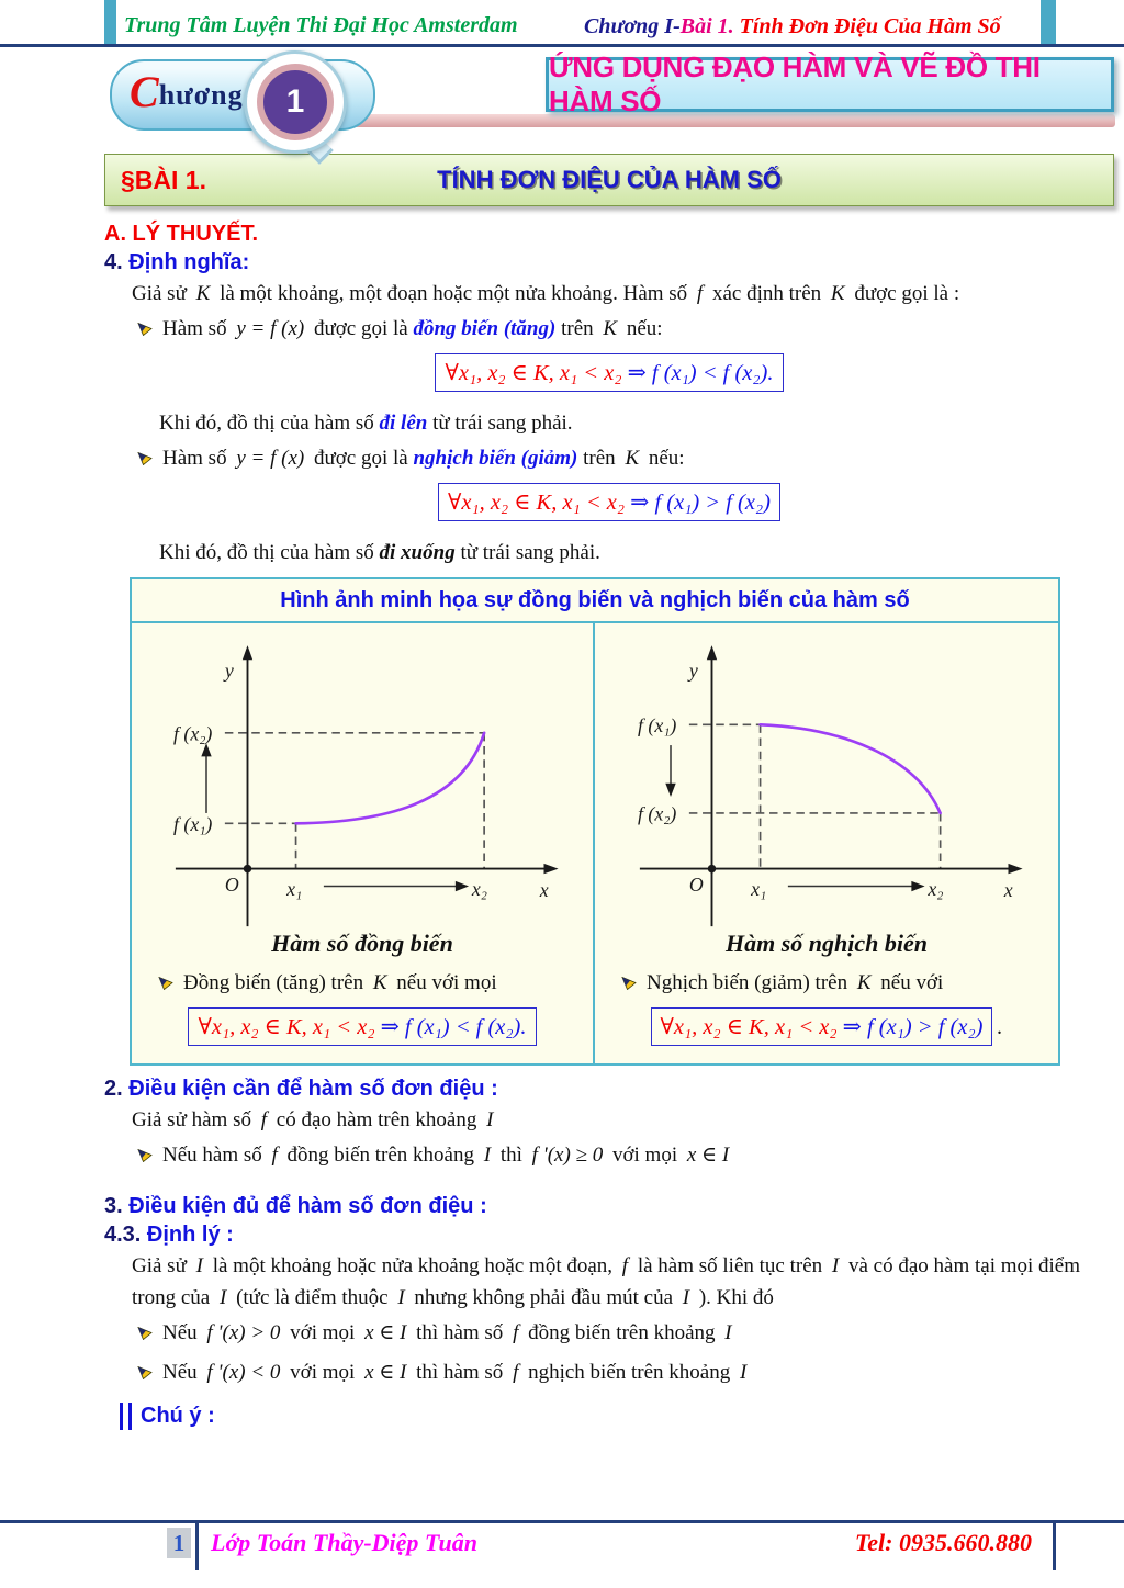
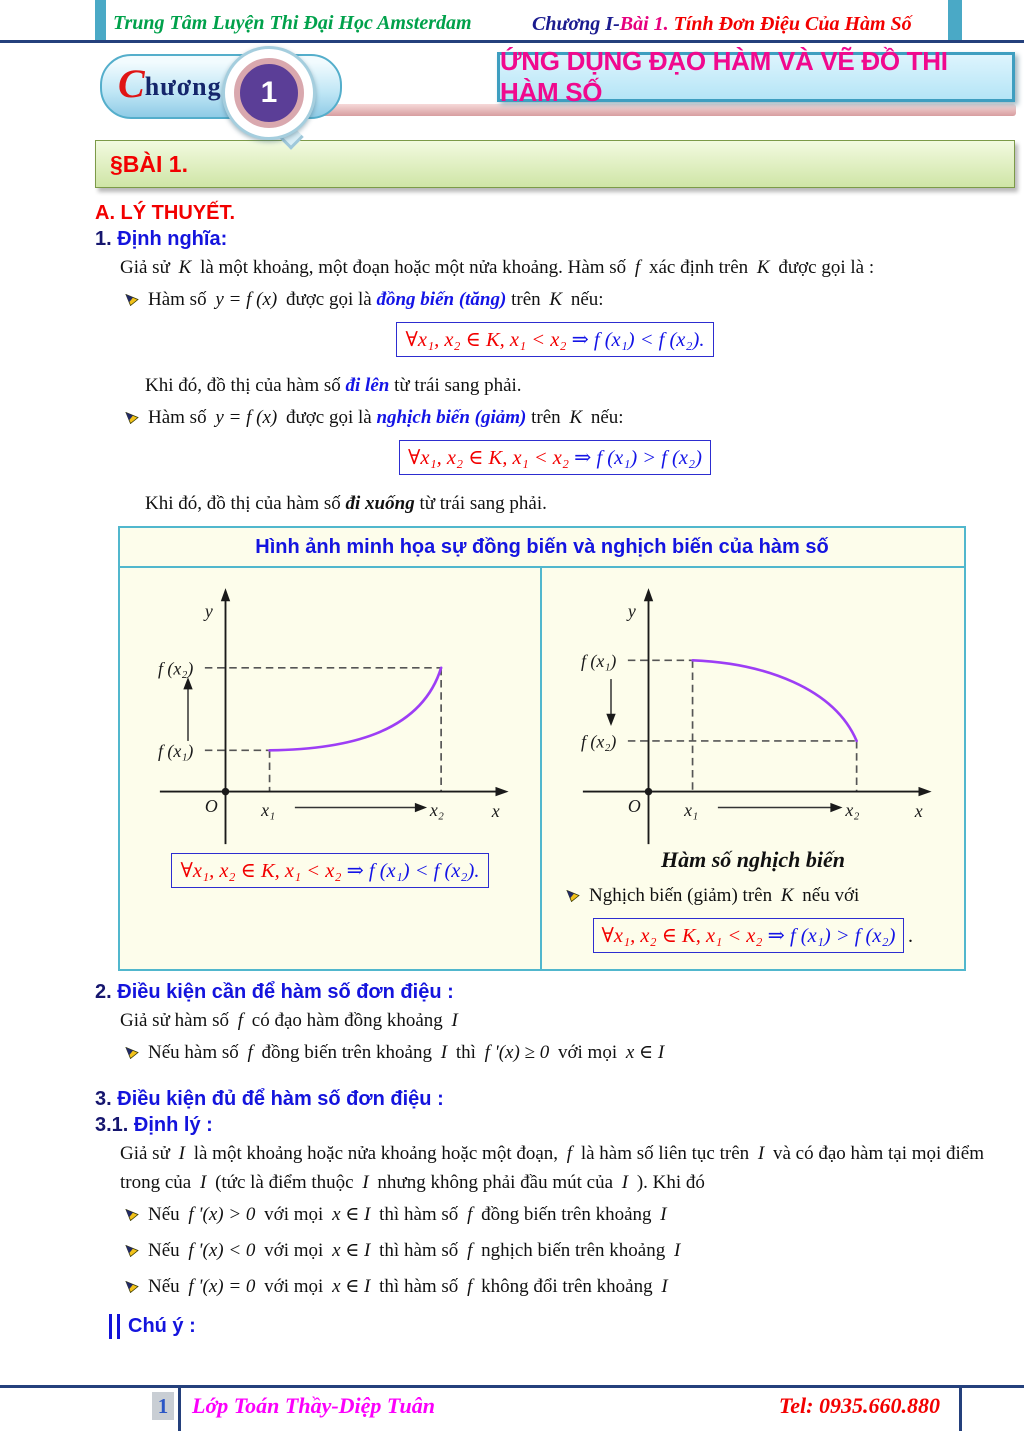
  Trung Tâm Luyện Thi Đại Học Amsterdam
  Chương I-Bài 1. Tính Đơn Điệu Của Hàm Số
  C
  hương
  1
  ỨNG DỤNG ĐẠO HÀM VÀ VẼ ĐỒ THI HÀM SỐ
- TÍNH ĐƠN ĐIỆU CỦA HÀM SỐ
  §BÀI 1.
  A. LÝ THUYẾT.
- 4. Định nghĩa:
+ 1. Định nghĩa:
  Giả sử K là một khoảng, một đoạn hoặc một nửa khoảng. Hàm số f xác định trên K được gọi là :
  Hàm số y = f (x) được gọi là đồng biến (tăng) trên K nếu:
  ∀x₁, x₂ ∈ K, x₁ < x₂ ⇒ f (x₁) < f (x₂).
  Khi đó, đồ thị của hàm số đi lên từ trái sang phải.
  Hàm số y = f (x) được gọi là nghịch biến (giảm) trên K nếu:
  ∀x₁, x₂ ∈ K, x₁ < x₂ ⇒ f (x₁) > f (x₂)
  Khi đó, đồ thị của hàm số đi xuống từ trái sang phải.
  Hình ảnh minh họa sự đồng biến và nghịch biến của hàm số
  y
  x
  O
  f (x₂)
  f (x₁)
  x₁
  x₂
- Hàm số đồng biến
- Đồng biến (tăng) trên K nếu với mọi
  ∀x₁, x₂ ∈ K, x₁ < x₂ ⇒ f (x₁) < f (x₂).
  y
  x
  O
  f (x₁)
  f (x₂)
  x₁
  x₂
  Hàm số nghịch biến
  Nghịch biến (giảm) trên K nếu với
  ∀x₁, x₂ ∈ K, x₁ < x₂ ⇒ f (x₁) > f (x₂) .
  2. Điều kiện cần để hàm số đơn điệu :
- Giả sử hàm số f có đạo hàm trên khoảng I
+ Giả sử hàm số f có đạo hàm đồng khoảng I
  Nếu hàm số f đồng biến trên khoảng I thì f '(x) ≥ 0 với mọi x ∈ I
  3. Điều kiện đủ để hàm số đơn điệu :
- 4.3. Định lý :
+ 3.1. Định lý :
  Giả sử I là một khoảng hoặc nửa khoảng hoặc một đoạn, f là hàm số liên tục trên I và có đạo hàm tại mọi điểm trong của I (tức là điểm thuộc I nhưng không phải đầu mút của I ). Khi đó
  Nếu f '(x) > 0 với mọi x ∈ I thì hàm số f đồng biến trên khoảng I
  Nếu f '(x) < 0 với mọi x ∈ I thì hàm số f nghịch biến trên khoảng I
+ Nếu f '(x) = 0 với mọi x ∈ I thì hàm số f không đổi trên khoảng I
  Chú ý :
  1
  Lớp Toán Thầy-Diệp Tuân
  Tel: 0935.660.880
